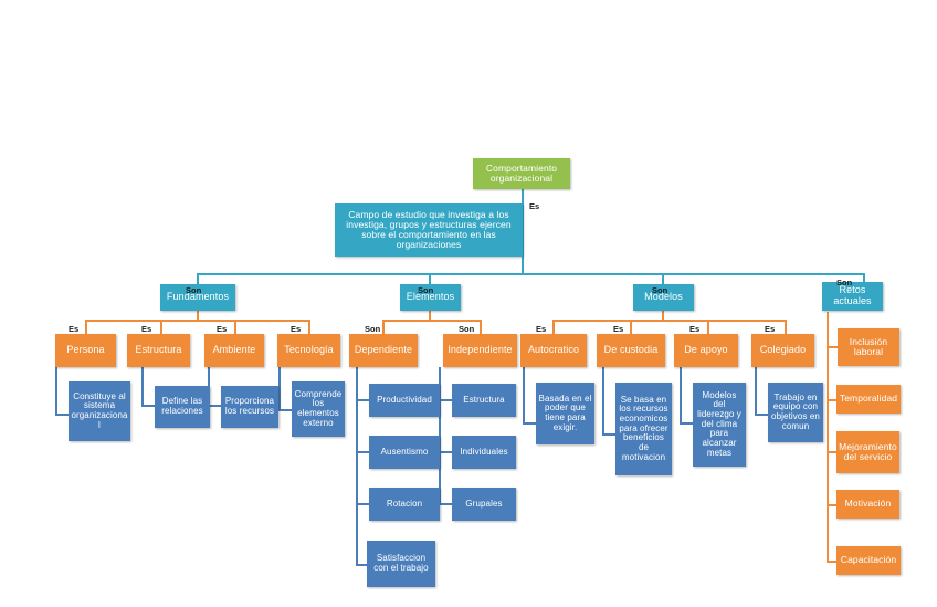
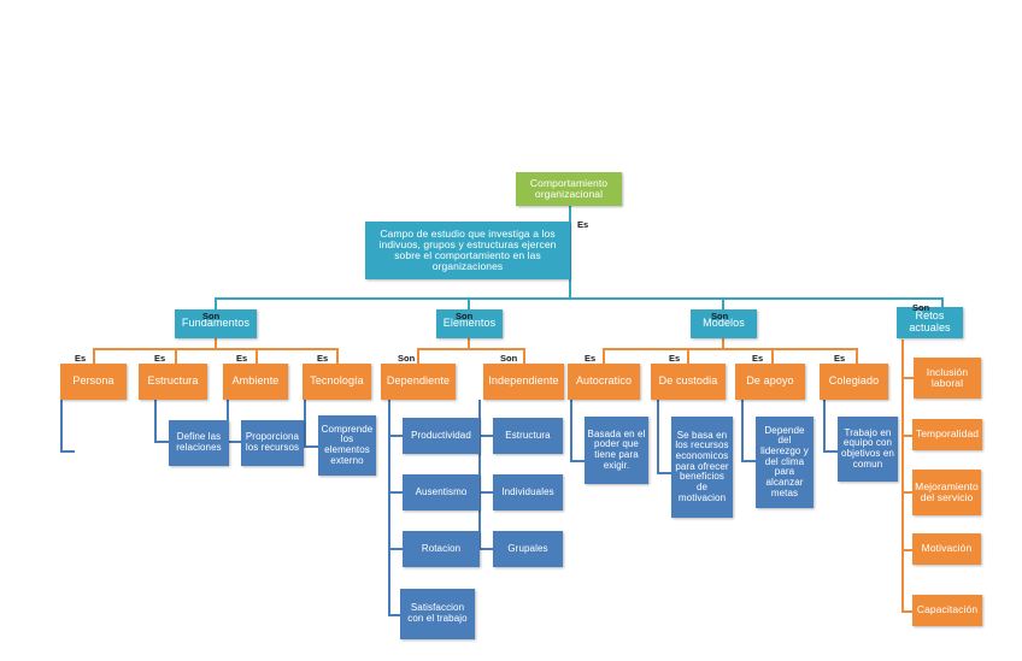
  Es
  Comportamiento organizacional
- Campo de estudio que investiga a los investiga, grupos y estructuras ejercen sobre el comportamiento en las organizaciones
+ Campo de estudio que investiga a los indivuos, grupos y estructuras ejercen sobre el comportamiento en las organizaciones
  Fundamentos
  Son
  Elementos
  Son
  Modelos
  Son
  Retos actuales
  Son
  Persona
  Es
- Constituye al sistema organizacional
  Estructura
  Es
  Define las relaciones
  Ambiente
  Es
  Proporciona los recursos
  Tecnología
  Es
  Comprende los elementos externo
  Dependiente
  Son
  Productividad
  Ausentismo
  Rotacion
  Satisfaccion con el trabajo
  Independiente
  Son
  Estructura
  Individuales
  Grupales
  Autocratico
  Es
  Basada en el poder que tiene para exigir.
  De custodia
  Es
  Se basa en los recursos economicos para ofrecer beneficios de motivacion
  De apoyo
  Es
- Modelos del liderezgo y del clima para alcanzar metas
+ Depende del liderezgo y del clima para alcanzar metas
  Colegiado
  Es
  Trabajo en equipo con objetivos en comun
  Inclusión laboral
  Temporalidad
  Mejoramiento del servicio
  Motivación
  Capacitación
